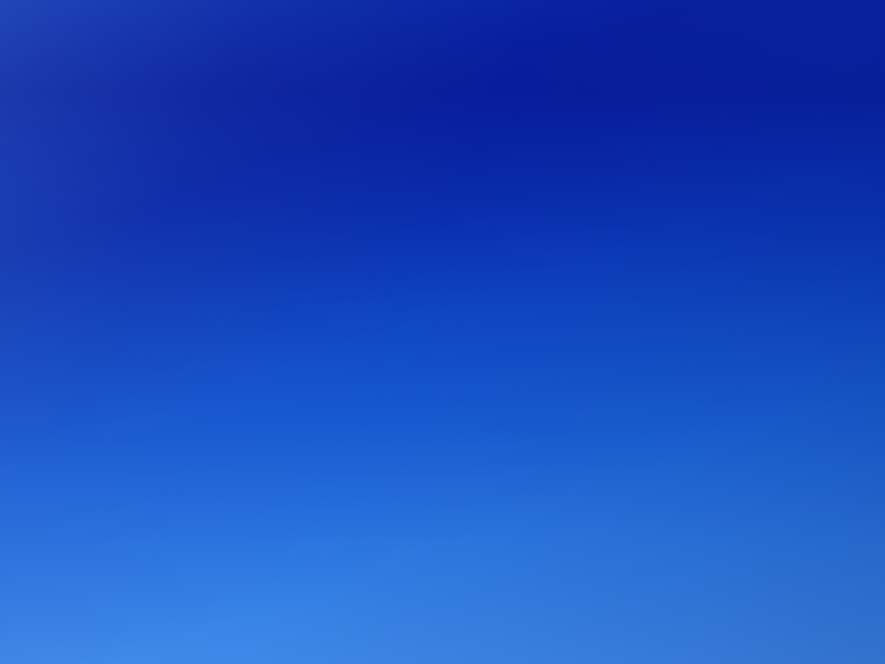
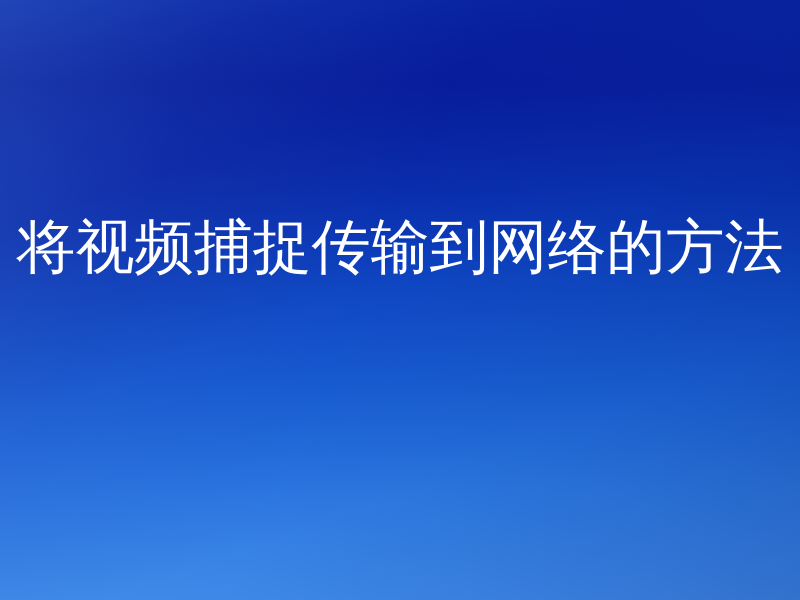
+ 将视频捕捉传输到网络的方法
